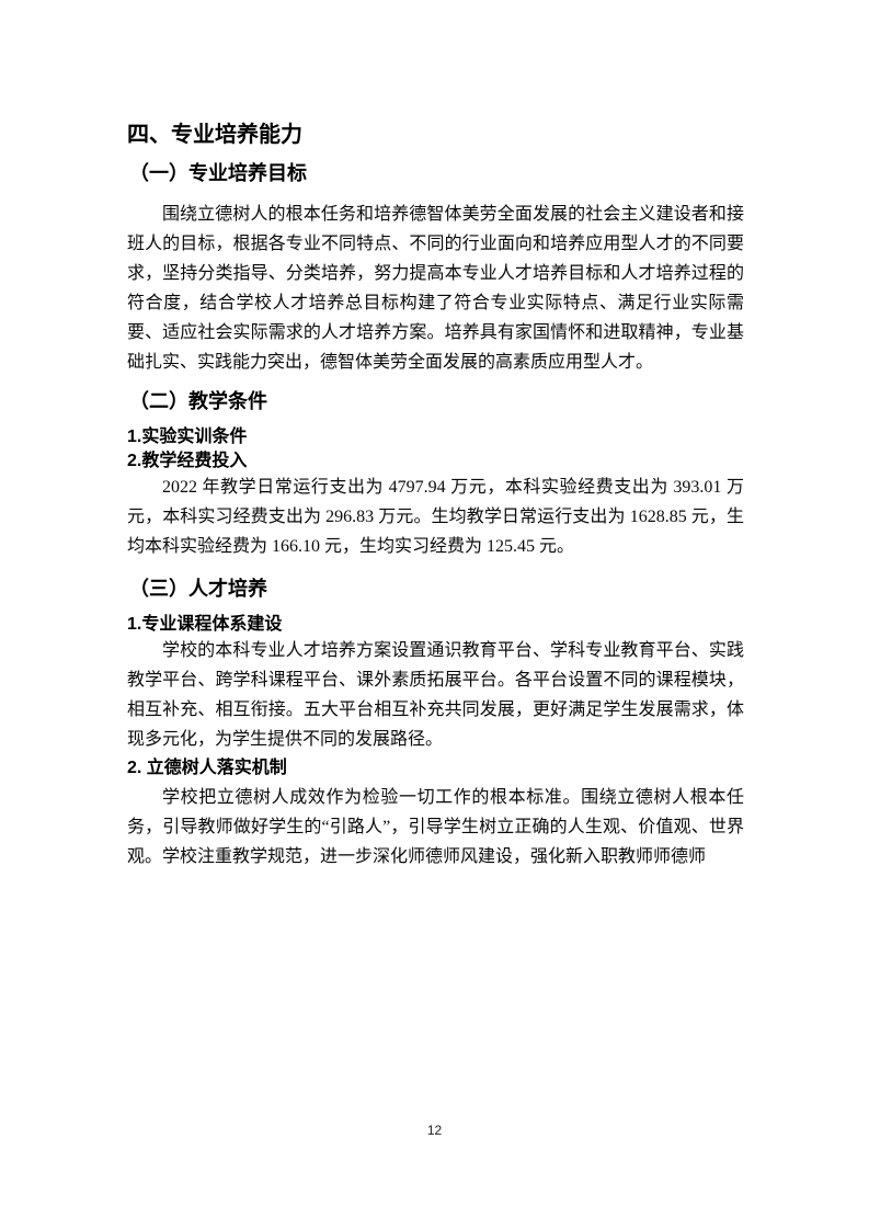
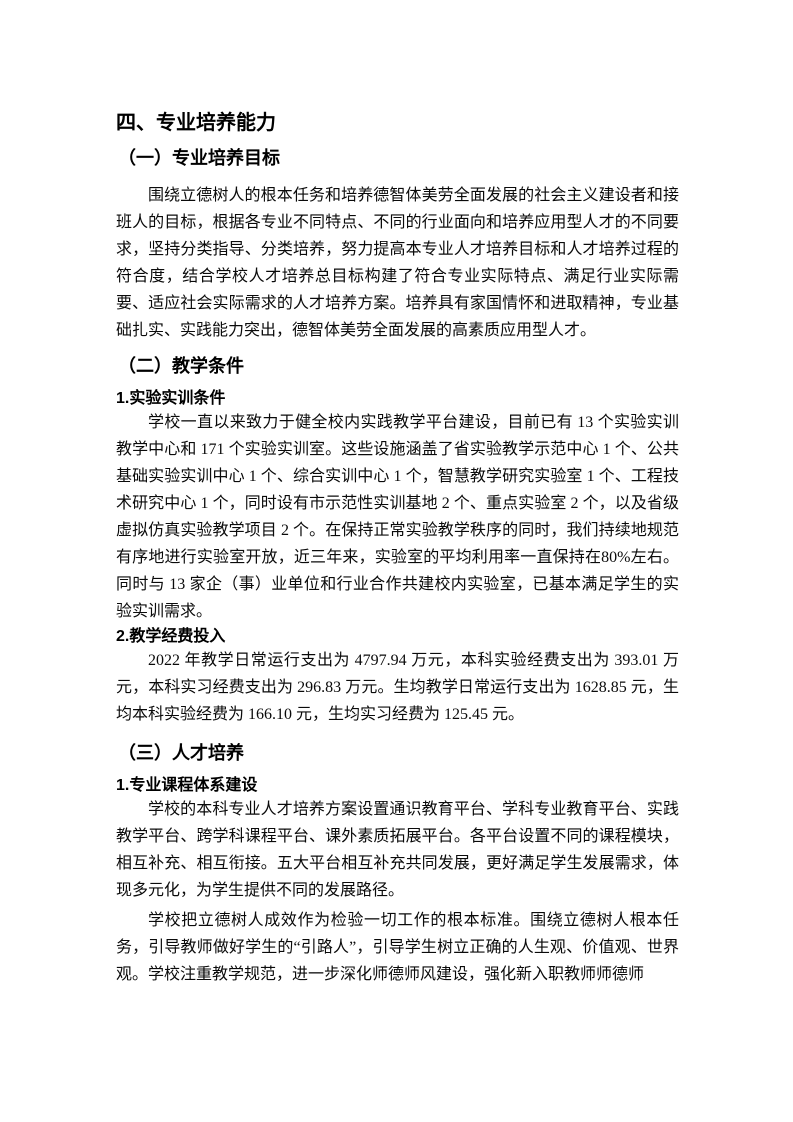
  四、专业培养能力
  （一）专业培养目标
  围绕立德树人的根本任务和培养德智体美劳全面发展的社会主义建设者和接班人的目标，根据各专业不同特点、不同的行业面向和培养应用型人才的不同要求，坚持分类指导、分类培养，努力提高本专业人才培养目标和人才培养过程的符合度，结合学校人才培养总目标构建了符合专业实际特点、满足行业实际需要、适应社会实际需求的人才培养方案。培养具有家国情怀和进取精神，专业基础扎实、实践能力突出，德智体美劳全面发展的高素质应用型人才。
  （二）教学条件
  1.实验实训条件
+ 学校一直以来致力于健全校内实践教学平台建设，目前已有 13 个实验实训教学中心和 171 个实验实训室。这些设施涵盖了省实验教学示范中心 1 个、公共基础实验实训中心 1 个、综合实训中心 1 个，智慧教学研究实验室 1 个、工程技术研究中心 1 个，同时设有市示范性实训基地 2 个、重点实验室 2 个，以及省级虚拟仿真实验教学项目 2 个。在保持正常实验教学秩序的同时，我们持续地规范有序地进行实验室开放，近三年来，实验室的平均利用率一直保持在80%左右。同时与 13 家企（事）业单位和行业合作共建校内实验室，已基本满足学生的实验实训需求。
  2.教学经费投入
  2022 年教学日常运行支出为 4797.94 万元，本科实验经费支出为 393.01 万元，本科实习经费支出为 296.83 万元。生均教学日常运行支出为 1628.85 元，生均本科实验经费为 166.10 元，生均实习经费为 125.45 元。
  （三）人才培养
  1.专业课程体系建设
  学校的本科专业人才培养方案设置通识教育平台、学科专业教育平台、实践教学平台、跨学科课程平台、课外素质拓展平台。各平台设置不同的课程模块，相互补充、相互衔接。五大平台相互补充共同发展，更好满足学生发展需求，体现多元化，为学生提供不同的发展路径。
- 2. 立德树人落实机制
  学校把立德树人成效作为检验一切工作的根本标准。围绕立德树人根本任务，引导教师做好学生的“引路人”，引导学生树立正确的人生观、价值观、世界观。学校注重教学规范，进一步深化师德师风建设，强化新入职教师师德师
- 12
